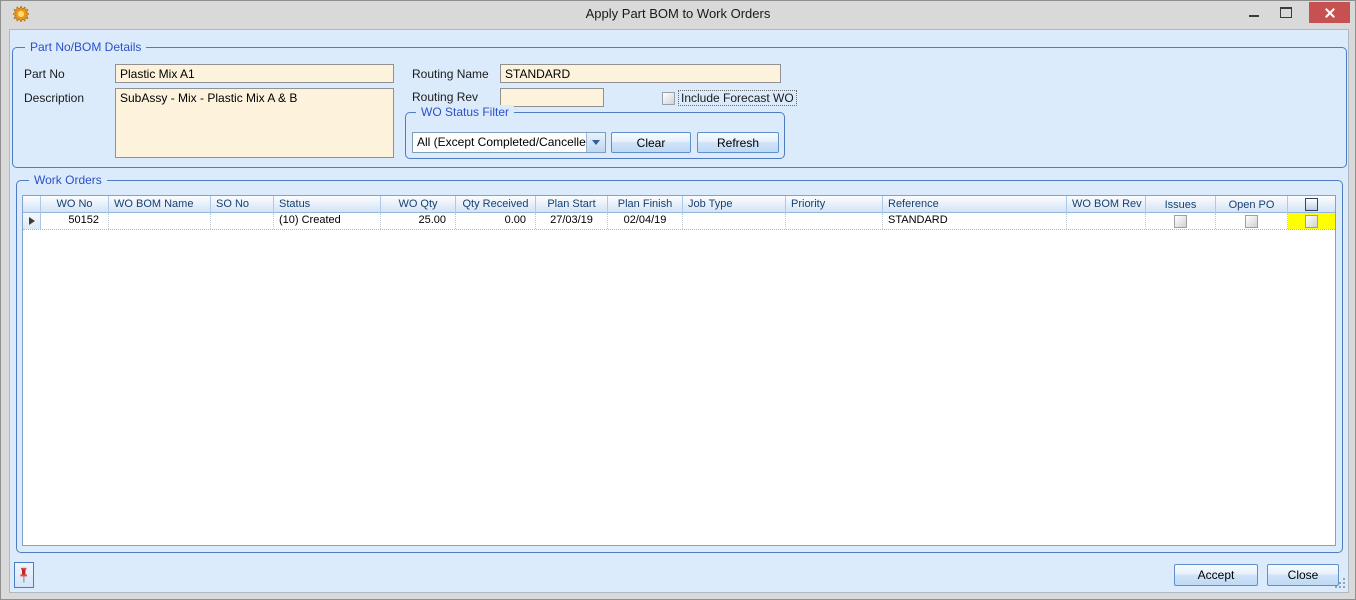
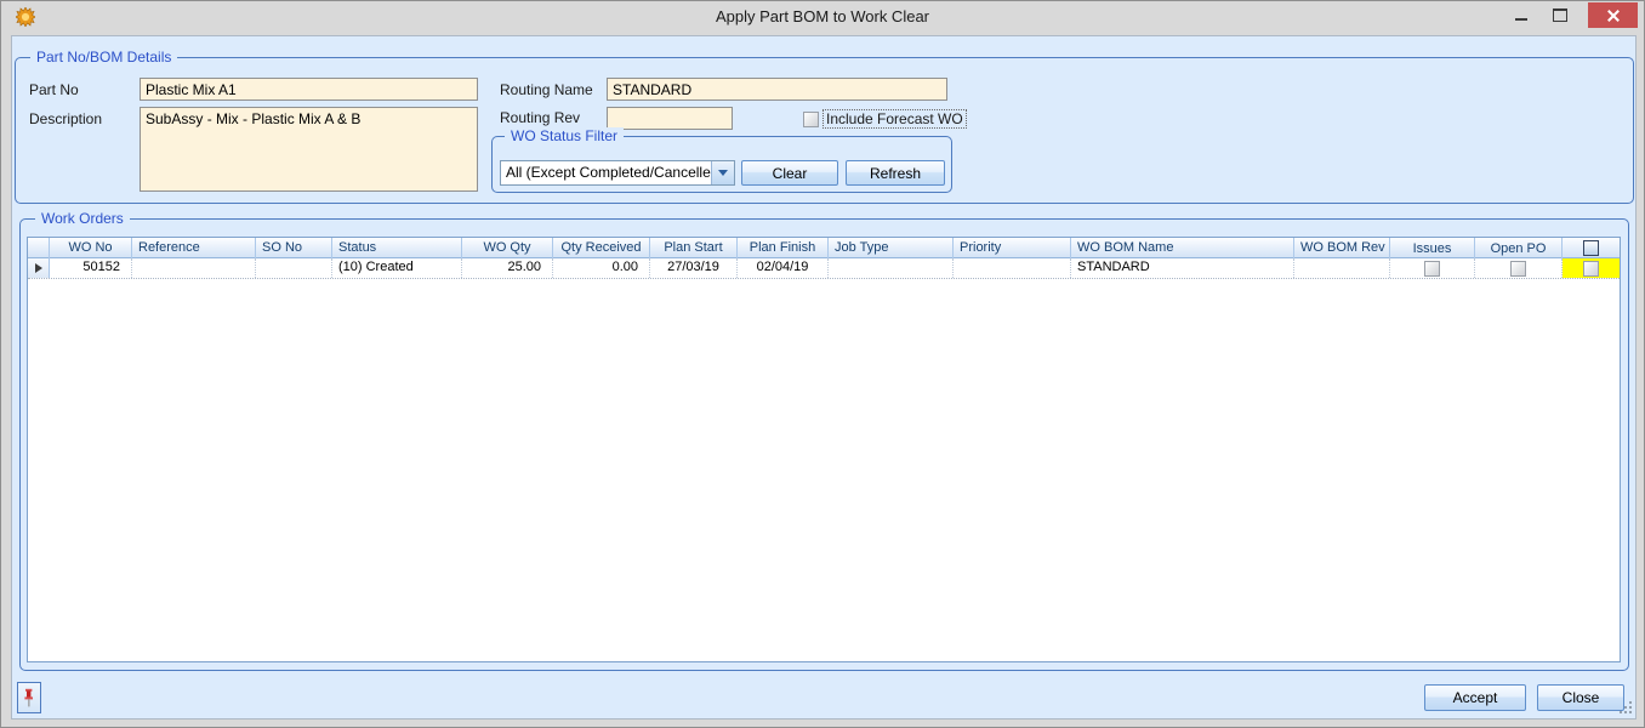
- Apply Part BOM to Work Orders
+ Apply Part BOM to Work Clear
  Part No/BOM Details
  Part No
  Plastic Mix A1
  Description
  SubAssy - Mix - Plastic Mix A & B
  Routing Name
  STANDARD
  Routing Rev
  Include Forecast WO
  WO Status Filter
  All (Except Completed/Cancelle
  Clear
  Refresh
  Work Orders
  WO No
- WO BOM Name
+ Reference
  SO No
  Status
  WO Qty
  Qty Received
  Plan Start
  Plan Finish
  Job Type
  Priority
- Reference
+ WO BOM Name
  WO BOM Rev
  Issues
  Open PO
  50152
  (10) Created
  25.00
  0.00
  27/03/19
  02/04/19
  STANDARD
  Accept
  Close
